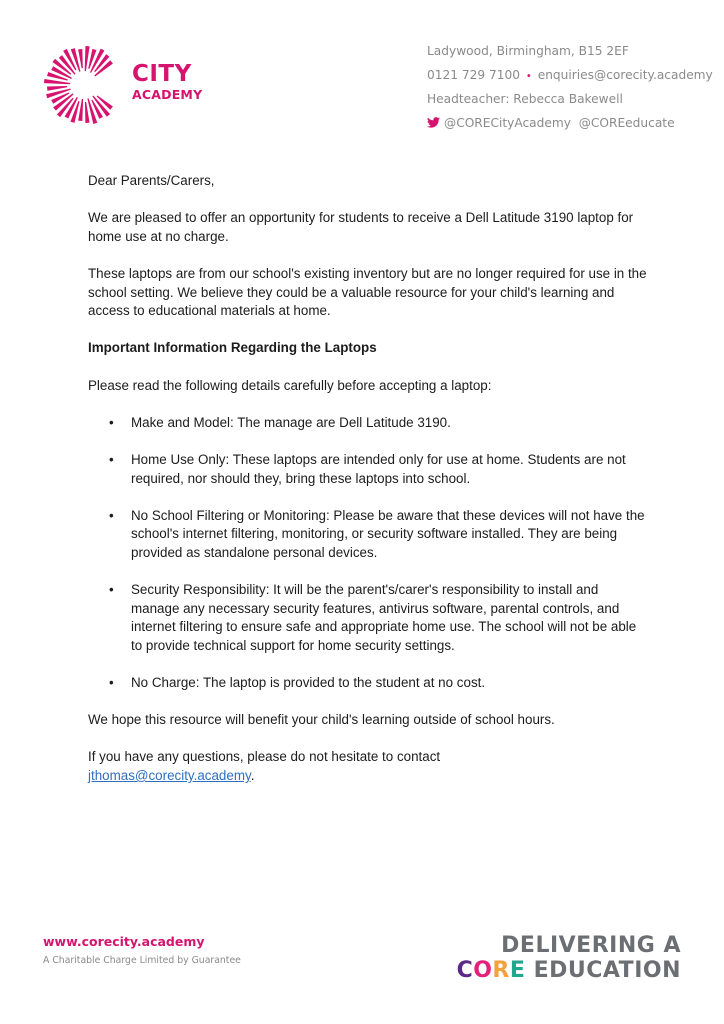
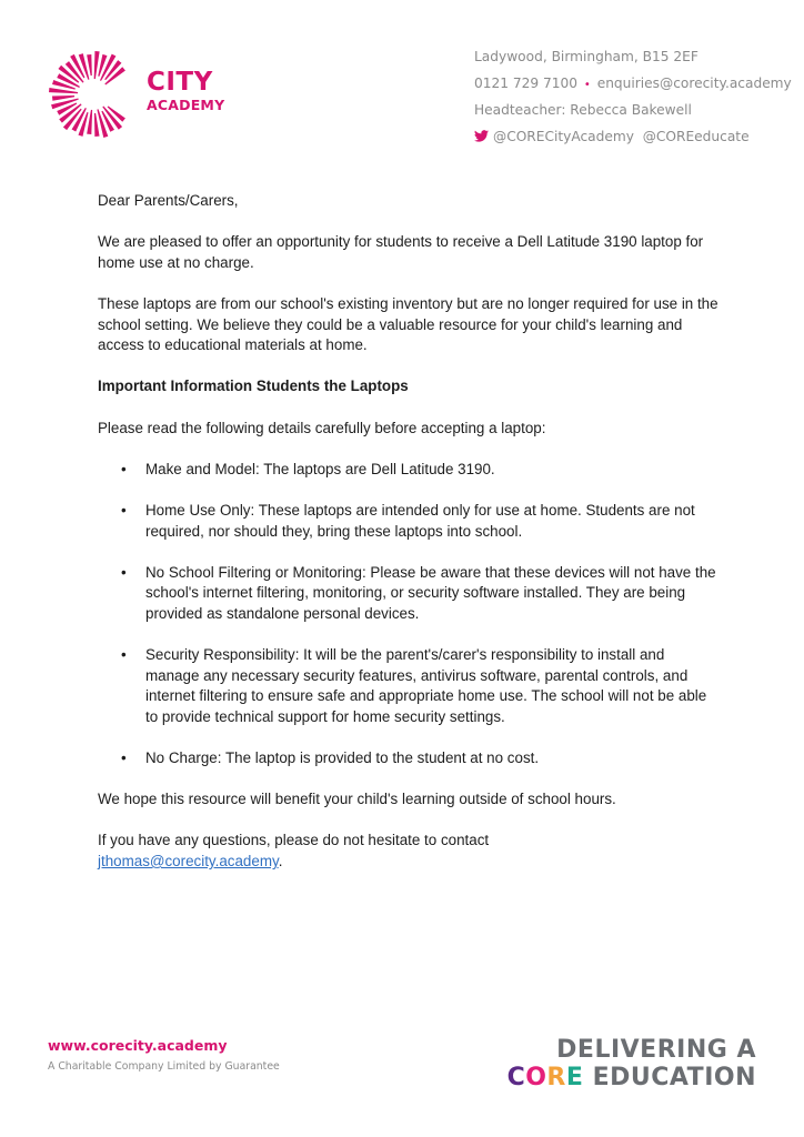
  CITY
  ACADEMY
  Ladywood, Birmingham, B15 2EF
  0121 729 7100 • enquiries@corecity.academy
  Headteacher: Rebecca Bakewell
  @CORECityAcademy @COREeducate
  Dear Parents/Carers,
  We are pleased to offer an opportunity for students to receive a Dell Latitude 3190 laptop for home use at no charge.
  These laptops are from our school's existing inventory but are no longer required for use in the school setting. We believe they could be a valuable resource for your child's learning and access to educational materials at home.
- Important Information Regarding the Laptops
+ Important Information Students the Laptops
  Please read the following details carefully before accepting a laptop:
  •
- Make and Model: The manage are Dell Latitude 3190.
+ Make and Model: The laptops are Dell Latitude 3190.
  •
  Home Use Only: These laptops are intended only for use at home. Students are not required, nor should they, bring these laptops into school.
  •
  No School Filtering or Monitoring: Please be aware that these devices will not have the school's internet filtering, monitoring, or security software installed. They are being provided as standalone personal devices.
  •
  Security Responsibility: It will be the parent's/carer's responsibility to install and manage any necessary security features, antivirus software, parental controls, and internet filtering to ensure safe and appropriate home use. The school will not be able to provide technical support for home security settings.
  •
  No Charge: The laptop is provided to the student at no cost.
  We hope this resource will benefit your child's learning outside of school hours.
  If you have any questions, please do not hesitate to contact
  jthomas@corecity.academy.
  www.corecity.academy
- A Charitable Charge Limited by Guarantee
+ A Charitable Company Limited by Guarantee
  DELIVERING A
  CORE EDUCATION
